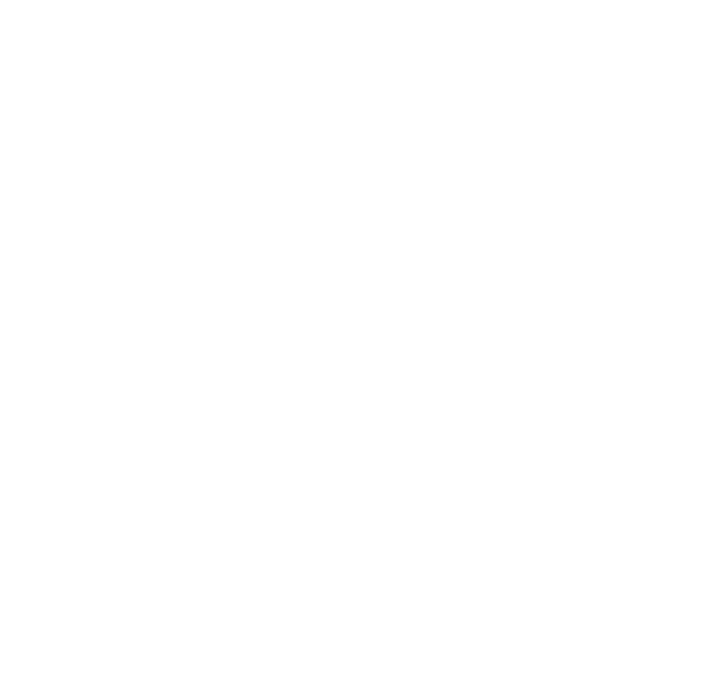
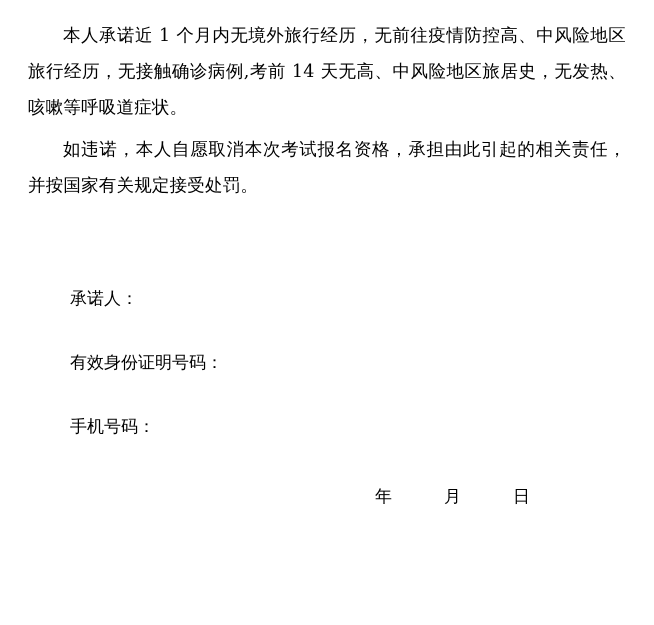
+ 本人承诺近 1 个月内无境外旅行经历，无前往疫情防控高、中风险地区旅行经历，无接触确诊病例,考前 14 天无高、中风险地区旅居史，无发热、咳嗽等呼吸道症状。
+ 如违诺，本人自愿取消本次考试报名资格，承担由此引起的相关责任，并按国家有关规定接受处罚。
+ 承诺人：
+ 有效身份证明号码：
+ 手机号码：
+ 年 月 日
